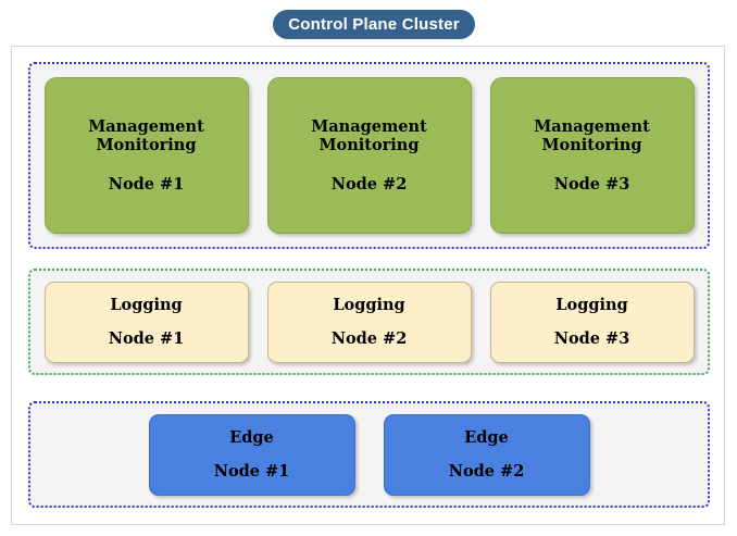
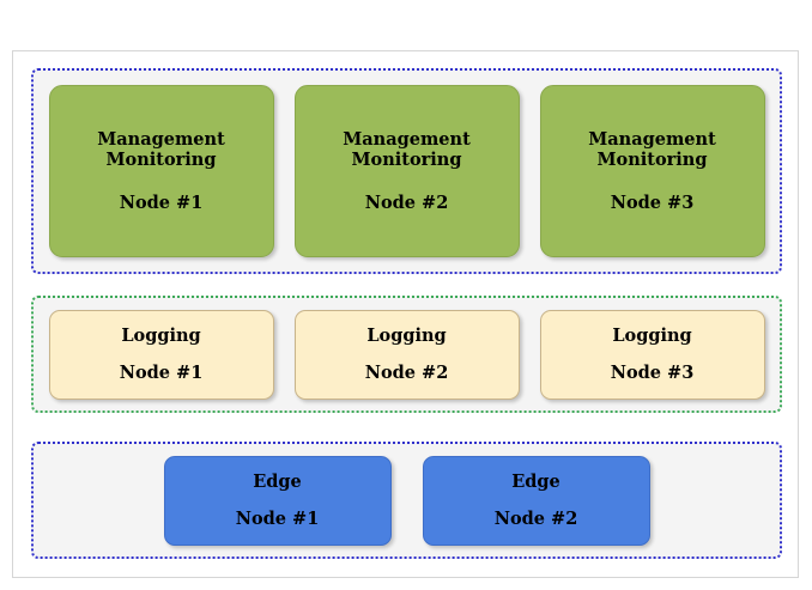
- Control Plane Cluster
  Management
  Monitoring
  Node #1
  Management
  Monitoring
  Node #2
  Management
  Monitoring
  Node #3
  Logging
  Node #1
  Logging
  Node #2
  Logging
  Node #3
  Edge
  Node #1
  Edge
  Node #2
